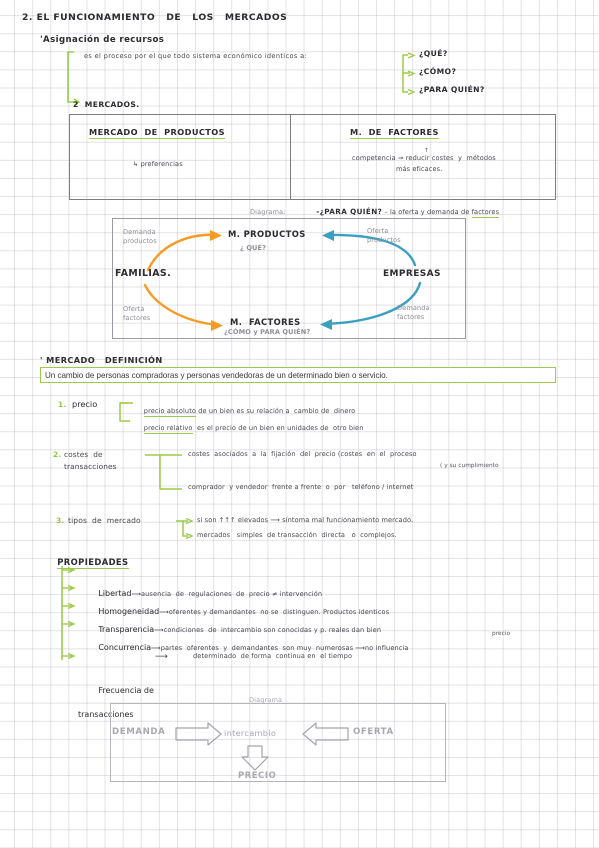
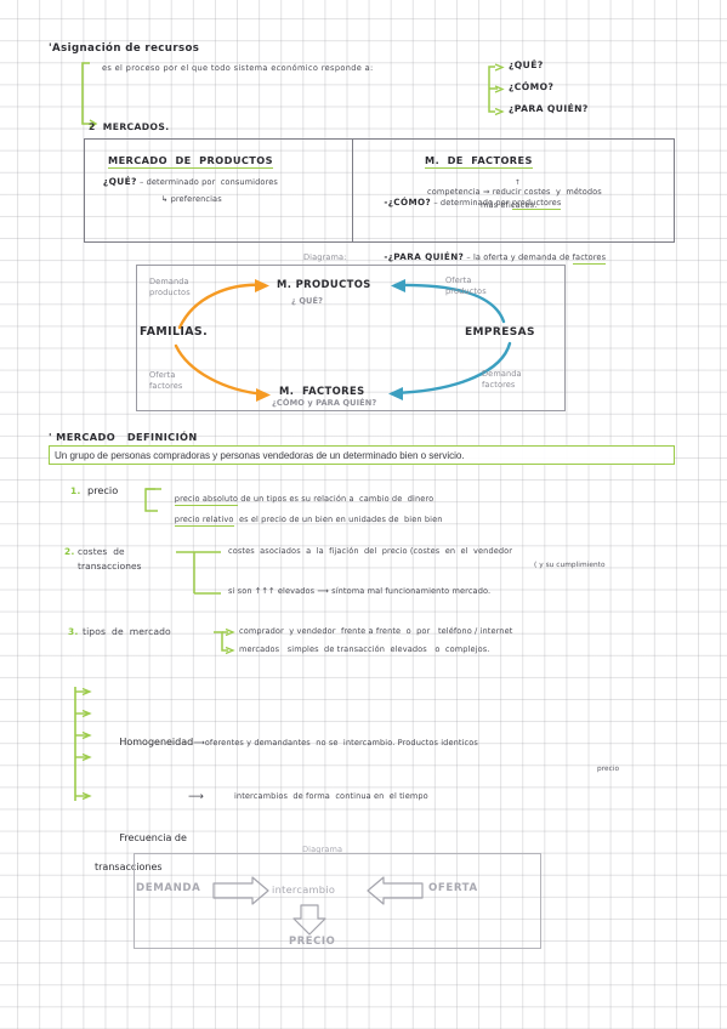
- 2. EL FUNCIONAMIENTO DE LOS MERCADOS
  'Asignación de recursos
- es el proceso por el que todo sistema económico identicos a:
+ es el proceso por el que todo sistema económico responde a:
  ¿QUÉ?
  ¿CÓMO?
  ¿PARA QUIÉN?
  2 MERCADOS.
  MERCADO DE PRODUCTOS
+ ¿QUÉ? – determinado por consumidores
  ↳ preferencias
  M. DE FACTORES
+ -¿CÓMO? – determinado por productores
  competencia ⇒ reducir costes y métodos
  más eficaces.
  -¿PARA QUIÉN? – la oferta y demanda de factores
  Diagrama:
  Demanda
  productos
  Oferta
  factores
  Oferta
  productos
  Demanda
  factores
  FAMILIAS.
  EMPRESAS
  M. PRODUCTOS
  ¿ QUÉ?
  M. FACTORES
  ¿CÓMO y PARA QUIÉN?
  ' MERCADO DEFINICIÓN
- Un cambio de personas compradoras y personas vendedoras de un determinado bien o servicio.
+ Un grupo de personas compradoras y personas vendedoras de un determinado bien o servicio.
  1.
  precio
- precio absoluto de un bien es su relación a cambio de dinero
+ precio absoluto de un tipos es su relación a cambio de dinero
- precio relativo es el precio de un bien en unidades de otro bien
+ precio relativo es el precio de un bien en unidades de bien bien
  2.
  costes de
  transacciones
- costes asociados a la fijación del precio (costes en el proceso
+ costes asociados a la fijación del precio (costes en el vendedor
- comprador y vendedor frente a frente o por teléfono / internet
+ si son ↑↑↑ elevados ⟶ síntoma mal funcionamiento mercado.
  3.
  tipos de mercado
- si son ↑↑↑ elevados ⟶ síntoma mal funcionamiento mercado.
+ comprador y vendedor frente a frente o por teléfono / internet
- mercados simples de transacción directa o complejos.
+ mercados simples de transacción elevados o complejos.
- PROPIEDADES
- Libertad⟶ausencia de regulaciones de precio ≠ intervención
- Homogeneidad⟶oferentes y demandantes no se distinguen. Productos identicos
+ Homogeneidad⟶oferentes y demandantes no se intercambio. Productos identicos
- Transparencia⟶condiciones de intercambio son conocidas y p. reales dan bien
- Concurrencia⟶partes oferentes y demandantes son muy numerosas ⟶no influencia
  Frecuencia de
  transacciones
  ⟶
- determinado de forma continua en el tiempo
+ intercambios de forma continua en el tiempo
  Diagrama
  DEMANDA
  intercambio
  OFERTA
  PRECIO
